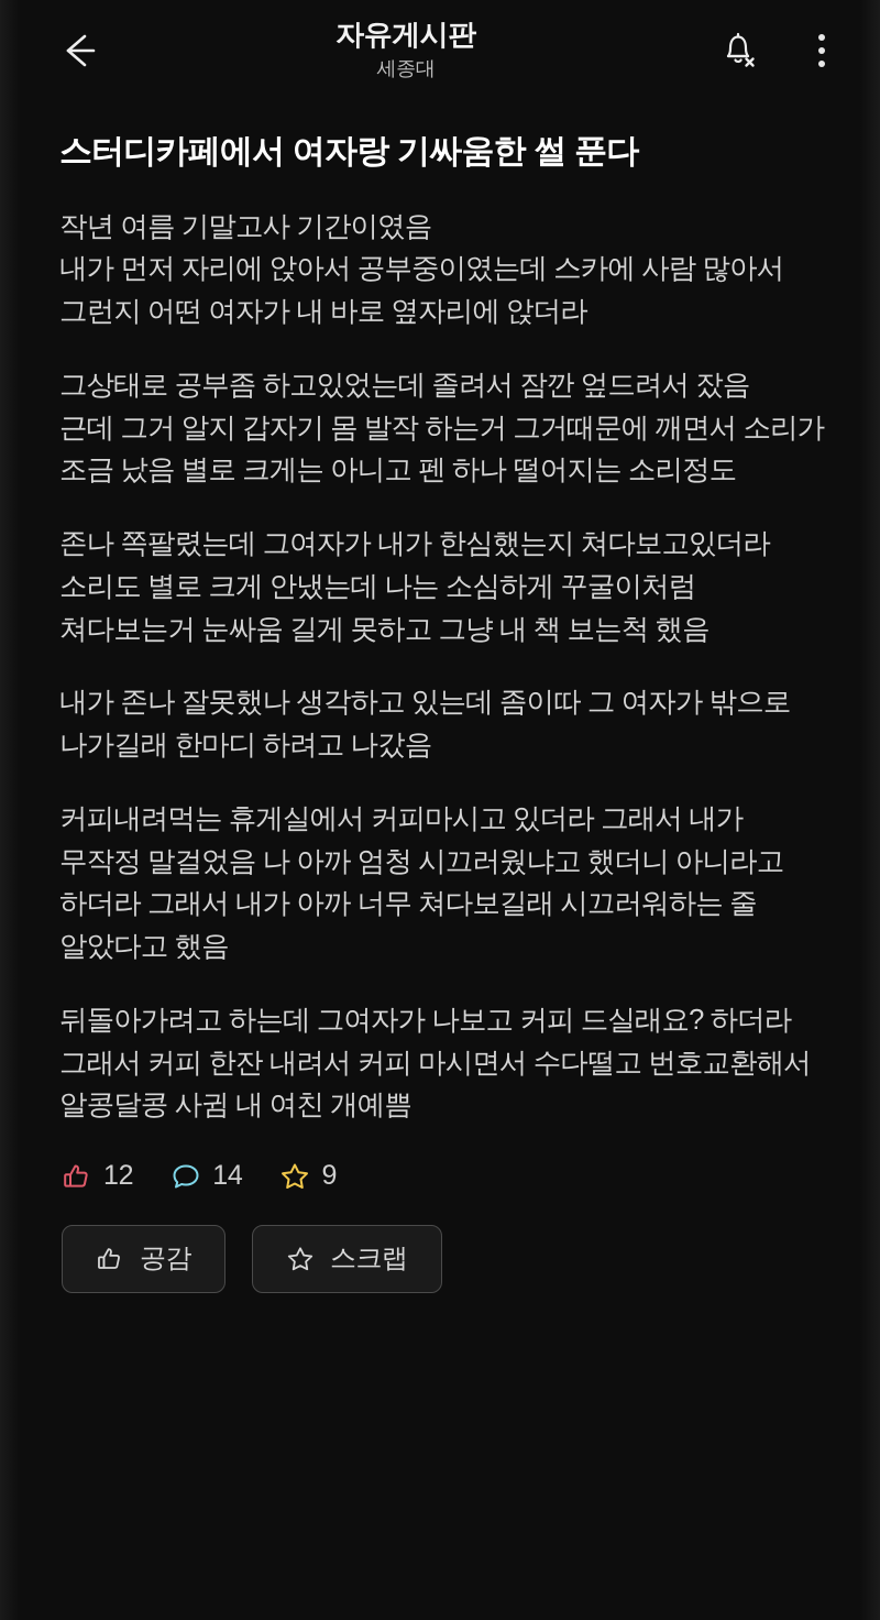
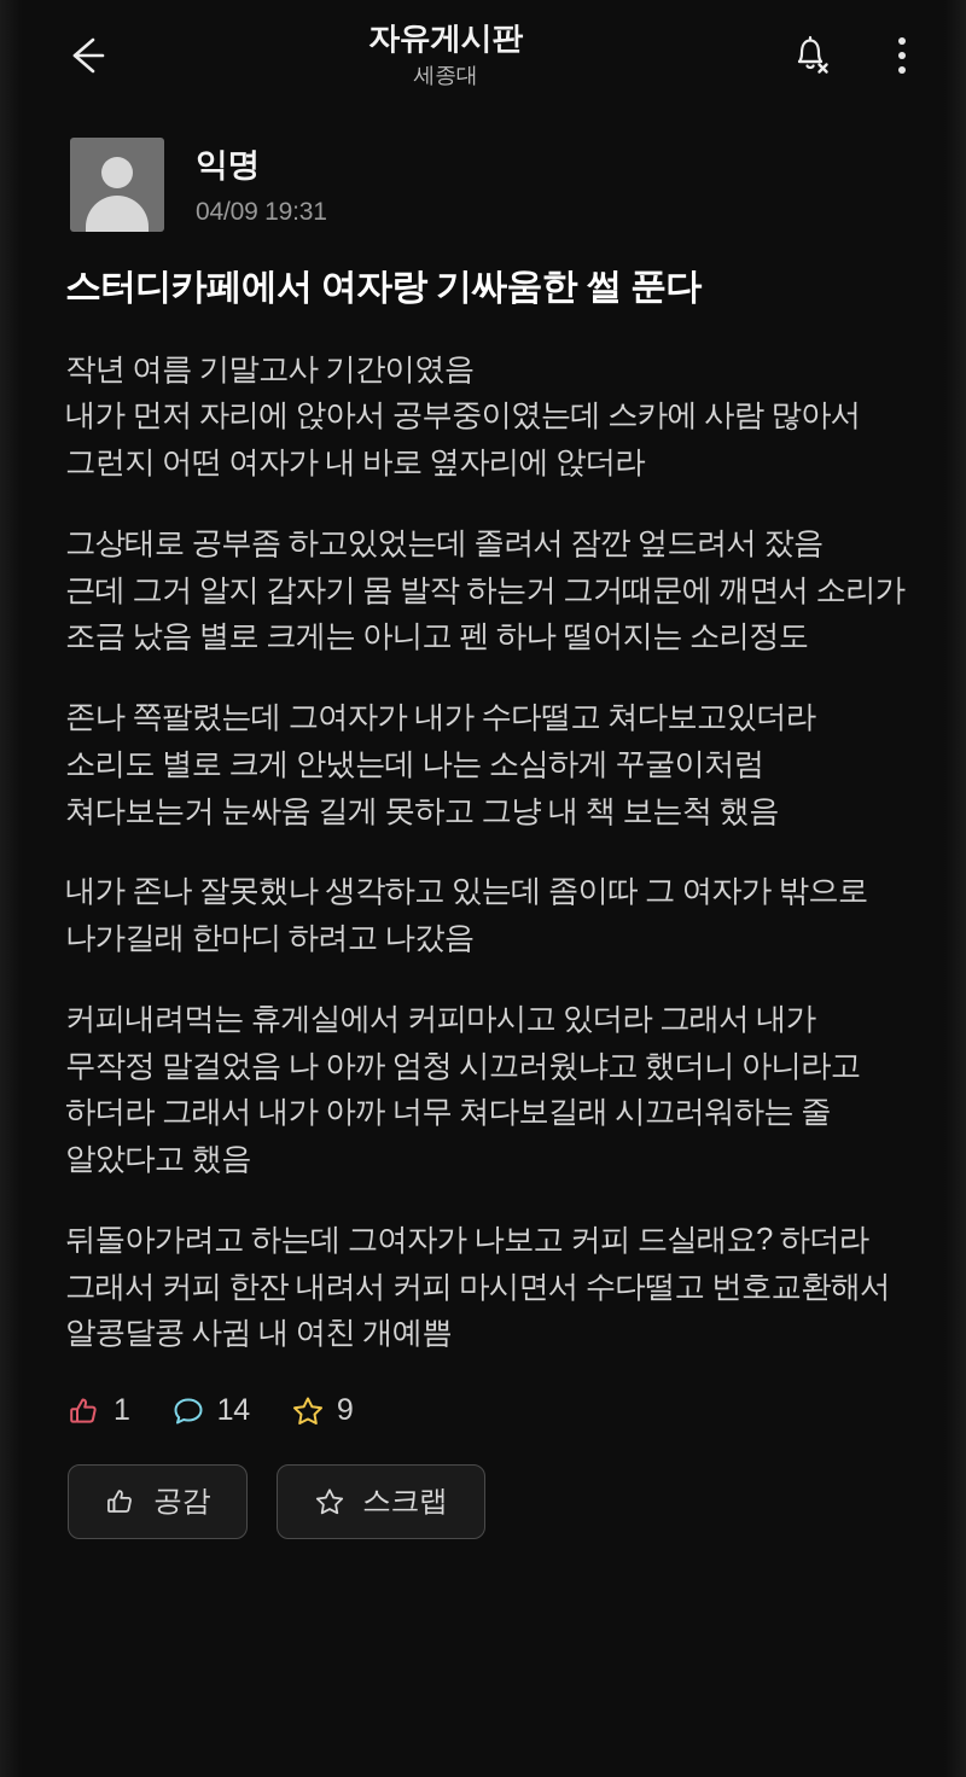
  자유게시판
  세종대
+ 익명
+ 04/09 19:31
  스터디카페에서 여자랑 기싸움한 썰 푼다
  작년 여름 기말고사 기간이였음
  내가 먼저 자리에 앉아서 공부중이였는데 스카에 사람 많아서 그런지 어떤 여자가 내 바로 옆자리에 앉더라
  그상태로 공부좀 하고있었는데 졸려서 잠깐 엎드려서 잤음
  근데 그거 알지 갑자기 몸 발작 하는거 그거때문에 깨면서 소리가 조금 났음 별로 크게는 아니고 펜 하나 떨어지는 소리정도
- 존나 쪽팔렸는데 그여자가 내가 한심했는지 쳐다보고있더라 소리도 별로 크게 안냈는데 나는 소심하게 꾸굴이처럼 쳐다보는거 눈싸움 길게 못하고 그냥 내 책 보는척 했음
+ 존나 쪽팔렸는데 그여자가 내가 수다떨고 쳐다보고있더라 소리도 별로 크게 안냈는데 나는 소심하게 꾸굴이처럼 쳐다보는거 눈싸움 길게 못하고 그냥 내 책 보는척 했음
  내가 존나 잘못했나 생각하고 있는데 좀이따 그 여자가 밖으로 나가길래 한마디 하려고 나갔음
  커피내려먹는 휴게실에서 커피마시고 있더라 그래서 내가 무작정 말걸었음 나 아까 엄청 시끄러웠냐고 했더니 아니라고 하더라 그래서 내가 아까 너무 쳐다보길래 시끄러워하는 줄 알았다고 했음
  뒤돌아가려고 하는데 그여자가 나보고 커피 드실래요? 하더라 그래서 커피 한잔 내려서 커피 마시면서 수다떨고 번호교환해서 알콩달콩 사귐 내 여친 개예쁨
- 12
+ 1
  14
  9
  공감
  스크랩
